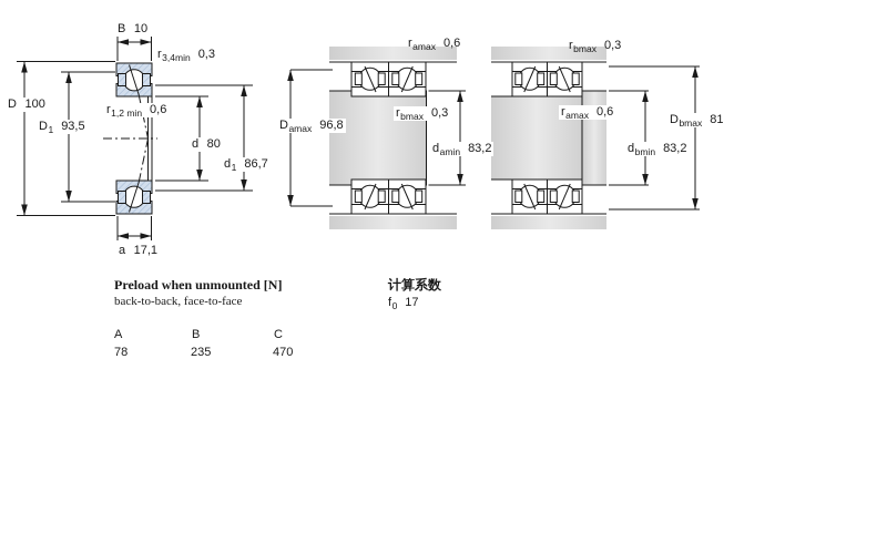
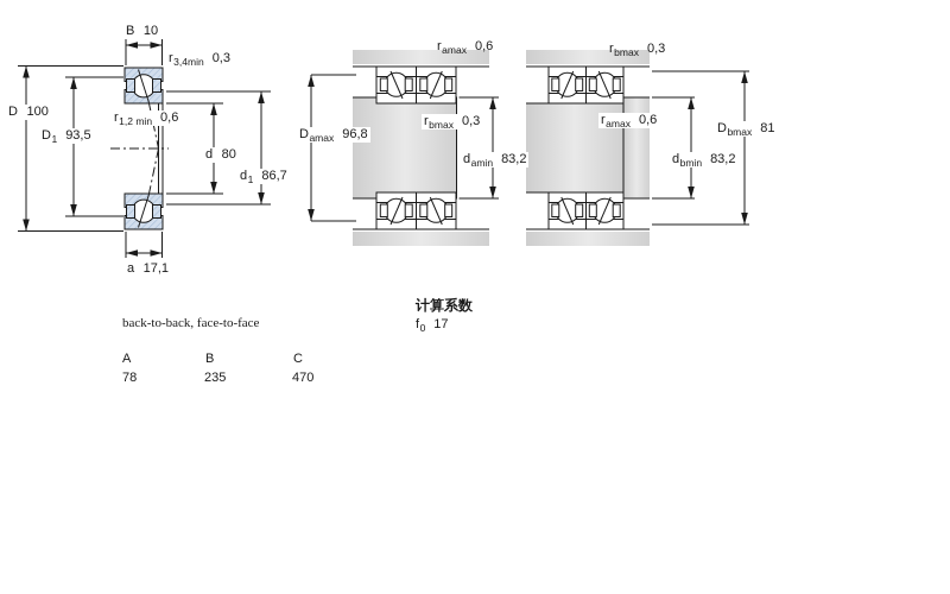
  B 10
  r3,4min 0,3
  D 100
  D1 93,5
  r1,2 min 0,6
  d 80
  d1 86,7
  a 17,1
  ramax 0,6
  rbmax 0,3
  Damax 96,8
  damin 83,2
  rbmax 0,3
  ramax 0,6
  Dbmax 81
  dbmin 83,2
- Preload when unmounted [N]
  back-to-back, face-to-face
  A
  B
  C
  78
  235
  470
  计算系数
  f0 17
